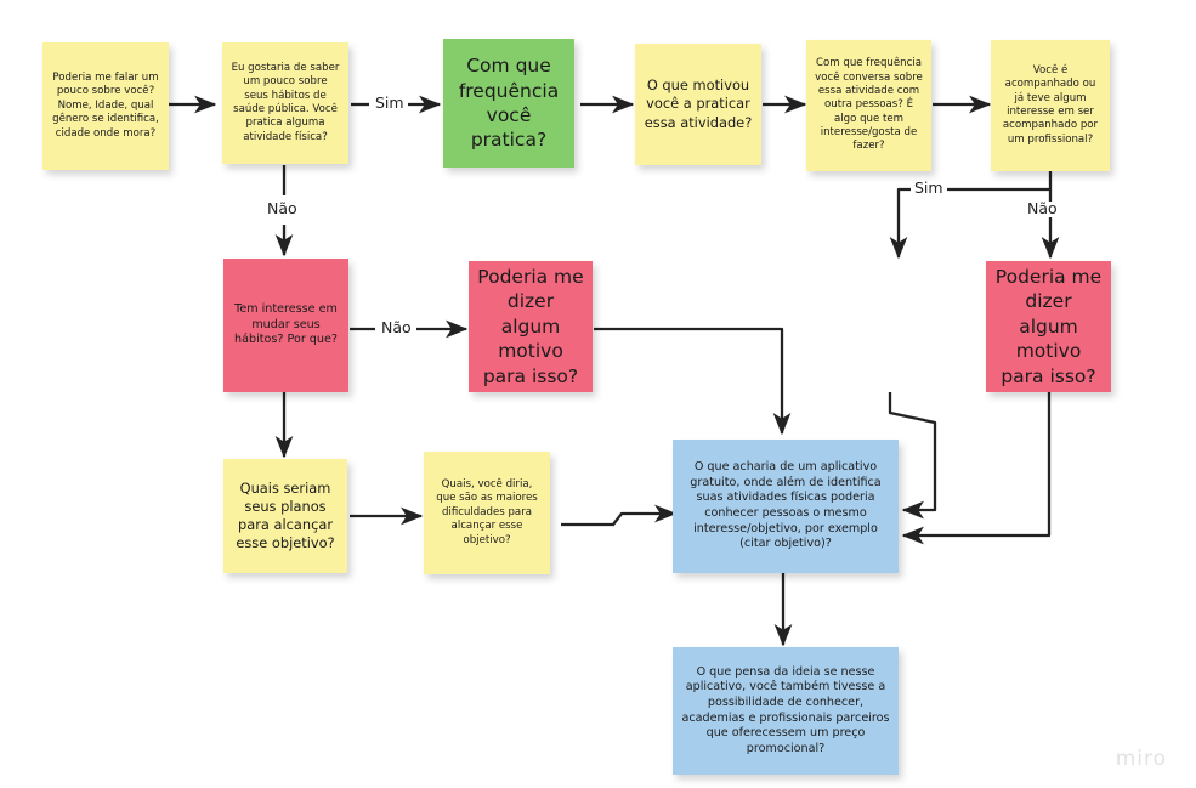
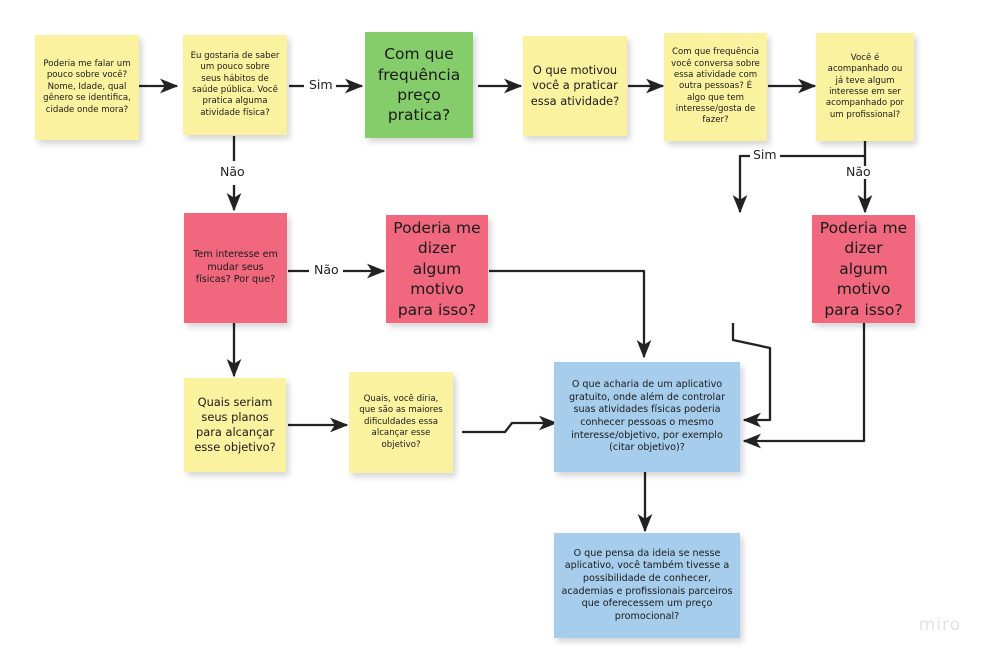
  Poderia me falar um pouco sobre você? Nome, Idade, qual gênero se identifica, cidade onde mora?
  Eu gostaria de saber um pouco sobre seus hábitos de saúde pública. Você pratica alguma atividade física?
- Com que frequência você pratica?
+ Com que frequência preço pratica?
  O que motivou você a praticar essa atividade?
  Com que frequência você conversa sobre essa atividade com outra pessoas? É algo que tem interesse/gosta de fazer?
  Você é acompanhado ou já teve algum interesse em ser acompanhado por um profissional?
- Tem interesse em mudar seus hábitos? Por que?
+ Tem interesse em mudar seus físicas? Por que?
  Poderia me dizer algum motivo para isso?
  Poderia me dizer algum motivo para isso?
  Quais seriam seus planos para alcançar esse objetivo?
- Quais, você diria, que são as maiores dificuldades para alcançar esse objetivo?
+ Quais, você diria, que são as maiores dificuldades essa alcançar esse objetivo?
- O que acharia de um aplicativo gratuito, onde além de identifica suas atividades físicas poderia conhecer pessoas o mesmo interesse/objetivo, por exemplo (citar objetivo)?
+ O que acharia de um aplicativo gratuito, onde além de controlar suas atividades físicas poderia conhecer pessoas o mesmo interesse/objetivo, por exemplo (citar objetivo)?
  O que pensa da ideia se nesse aplicativo, você também tivesse a possibilidade de conhecer, academias e profissionais parceiros que oferecessem um preço promocional?
  Sim
  Não
  Não
  Sim
  Não
  miro
